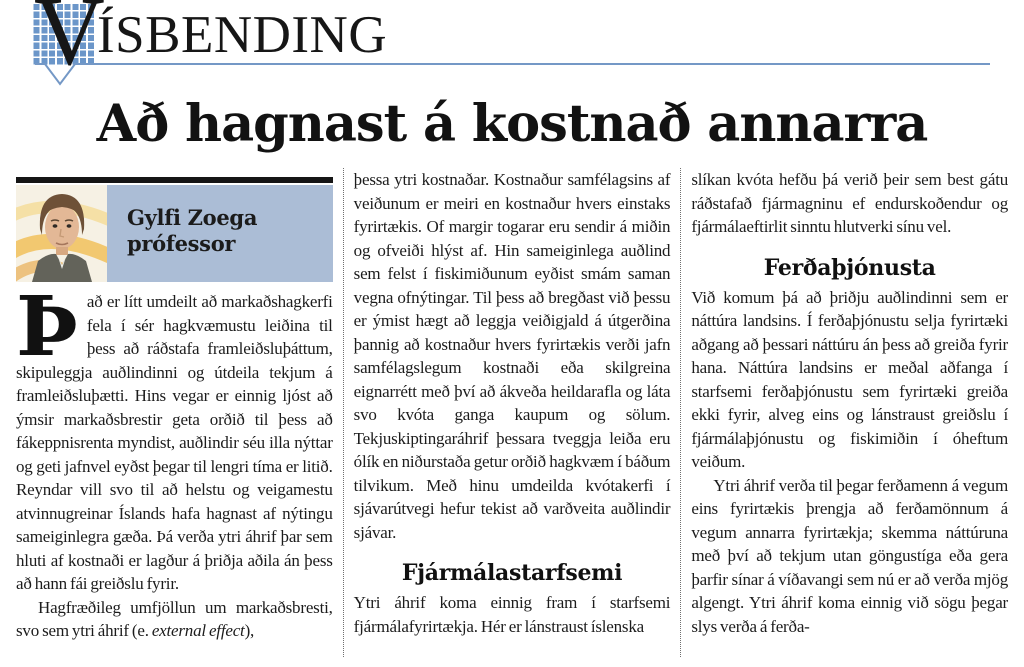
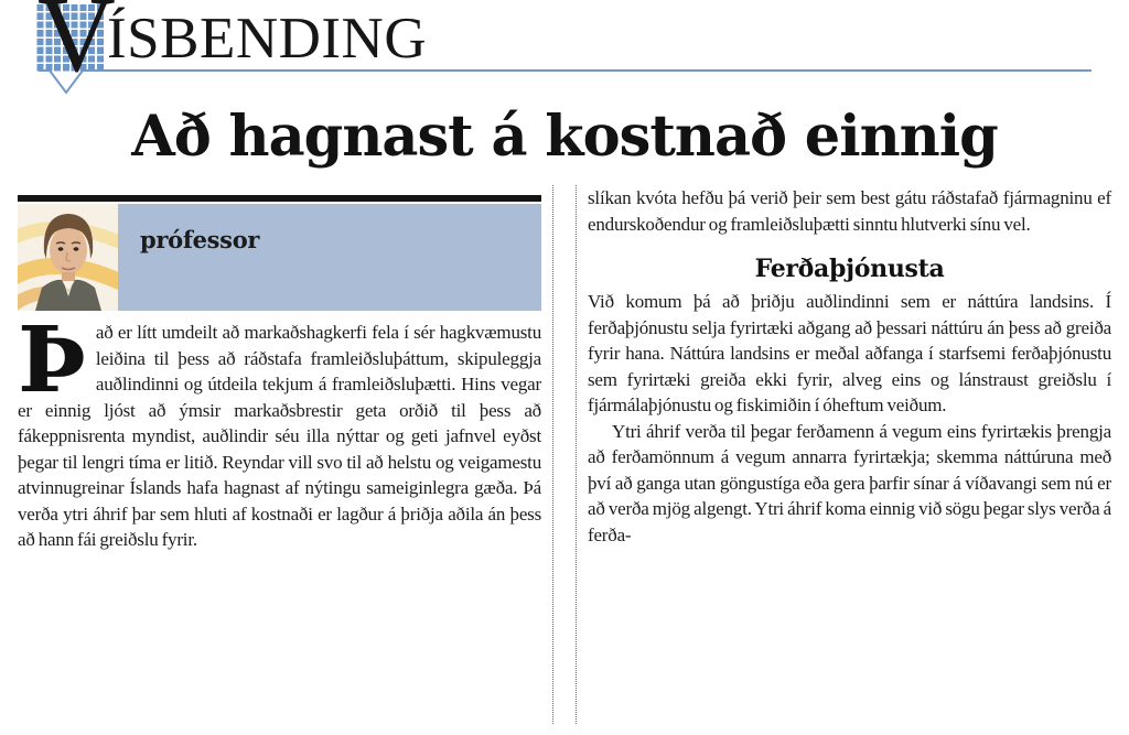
  V
  ÍSBENDING
- Að hagnast á kostnað annarra
+ Að hagnast á kostnað einnig
- Gylfi Zoega
  prófessor
  Þ
  að er lítt umdeilt að markaðshagkerfi fela í sér hagkvæmustu leiðina til þess að ráðstafa framleiðsluþáttum, skipuleggja auðlindinni og útdeila tekjum á framleiðsluþætti. Hins vegar er einnig ljóst að ýmsir markaðsbrestir geta orðið til þess að fákeppnisrenta myndist, auðlindir séu illa nýttar og geti jafnvel eyðst þegar til lengri tíma er litið. Reyndar vill svo til að helstu og veigamestu atvinnugreinar Íslands hafa hagnast af nýtingu sameiginlegra gæða. Þá verða ytri áhrif þar sem hluti af kostnaði er lagður á þriðja aðila án þess að hann fái greiðslu fyrir.
- Hagfræðileg umfjöllun um markaðsbresti, svo sem ytri áhrif (e. external effect),
- þessa ytri kostnaðar. Kostnaður samfélagsins af veiðunum er meiri en kostnaður hvers einstaks fyrirtækis. Of margir togarar eru sendir á miðin og ofveiði hlýst af. Hin sameiginlega auðlind sem felst í fiskimiðunum eyðist smám saman vegna ofnýtingar. Til þess að bregðast við þessu er ýmist hægt að leggja veiðigjald á útgerðina þannig að kostnaður hvers fyrirtækis verði jafn samfélagslegum kostnaði eða skilgreina eignarrétt með því að ákveða heildarafla og láta svo kvóta ganga kaupum og sölum. Tekjuskiptingaráhrif þessara tveggja leiða eru ólík en niðurstaða getur orðið hagkvæm í báðum tilvikum. Með hinu umdeilda kvótakerfi í sjávarútvegi hefur tekist að varðveita auðlindir sjávar.
- Fjármálastarfsemi
- Ytri áhrif koma einnig fram í starfsemi fjármálafyrirtækja. Hér er lánstraust íslenska
- slíkan kvóta hefðu þá verið þeir sem best gátu ráðstafað fjármagninu ef endurskoðendur og fjármálaeftirlit sinntu hlutverki sínu vel.
+ slíkan kvóta hefðu þá verið þeir sem best gátu ráðstafað fjármagninu ef endurskoðendur og framleiðsluþætti sinntu hlutverki sínu vel.
  Ferðaþjónusta
  Við komum þá að þriðju auðlindinni sem er náttúra landsins. Í ferðaþjónustu selja fyrirtæki aðgang að þessari náttúru án þess að greiða fyrir hana. Náttúra landsins er meðal aðfanga í starfsemi ferðaþjónustu sem fyrirtæki greiða ekki fyrir, alveg eins og lánstraust greiðslu í fjármálaþjónustu og fiskimiðin í óheftum veiðum.
- Ytri áhrif verða til þegar ferðamenn á vegum eins fyrirtækis þrengja að ferðamönnum á vegum annarra fyrirtækja; skemma náttúruna með því að tekjum utan göngustíga eða gera þarfir sínar á víðavangi sem nú er að verða mjög algengt. Ytri áhrif koma einnig við sögu þegar slys verða á ferða-
+ Ytri áhrif verða til þegar ferðamenn á vegum eins fyrirtækis þrengja að ferðamönnum á vegum annarra fyrirtækja; skemma náttúruna með því að ganga utan göngustíga eða gera þarfir sínar á víðavangi sem nú er að verða mjög algengt. Ytri áhrif koma einnig við sögu þegar slys verða á ferða-
